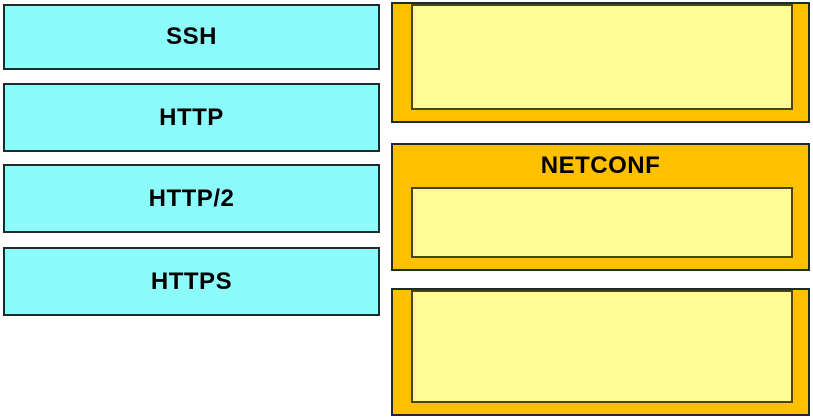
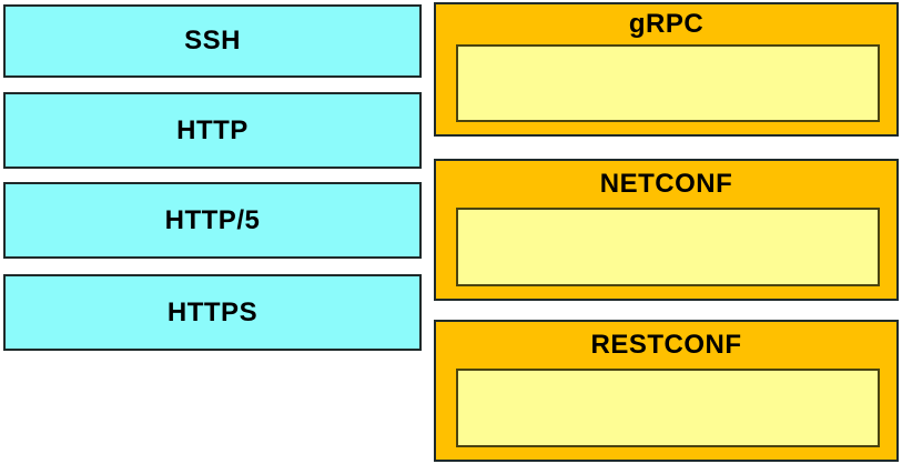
  SSH
  HTTP
- HTTP/2
+ HTTP/5
  HTTPS
+ gRPC
  NETCONF
+ RESTCONF
